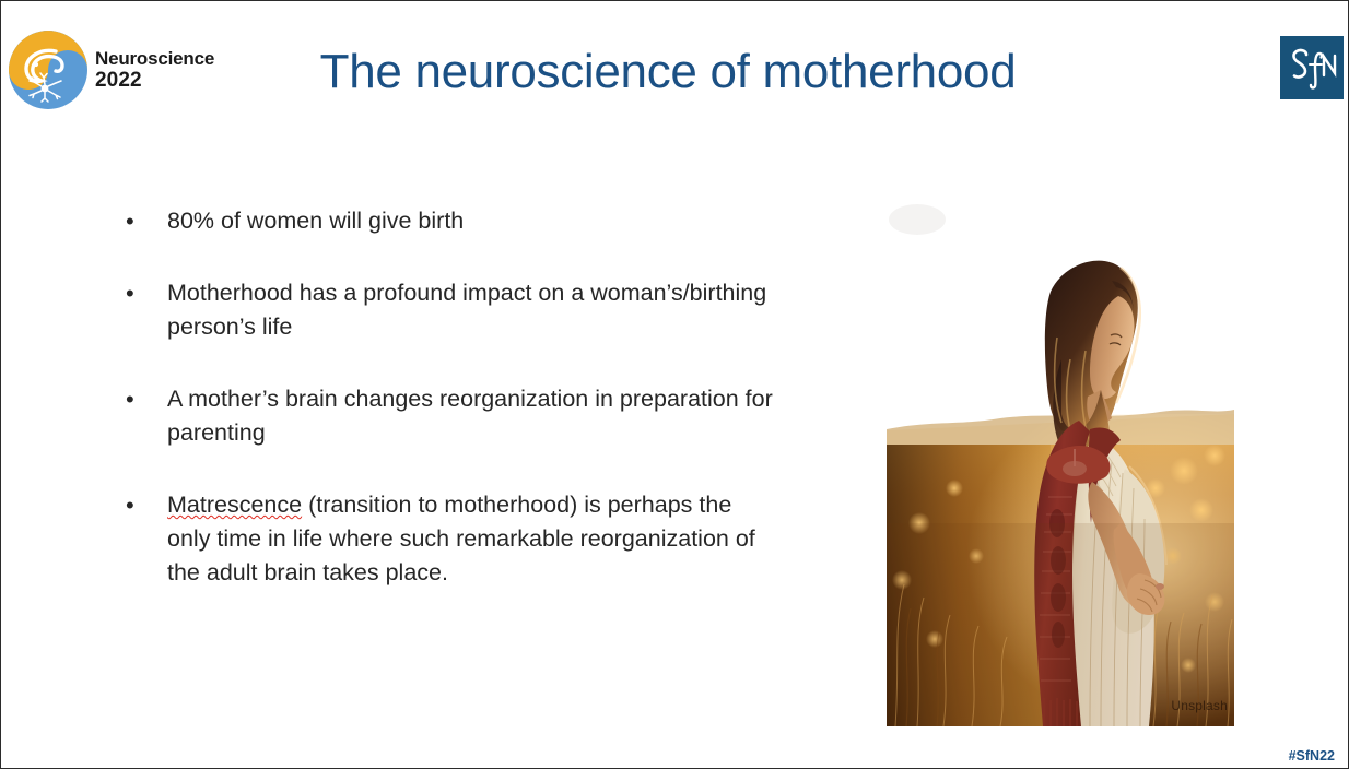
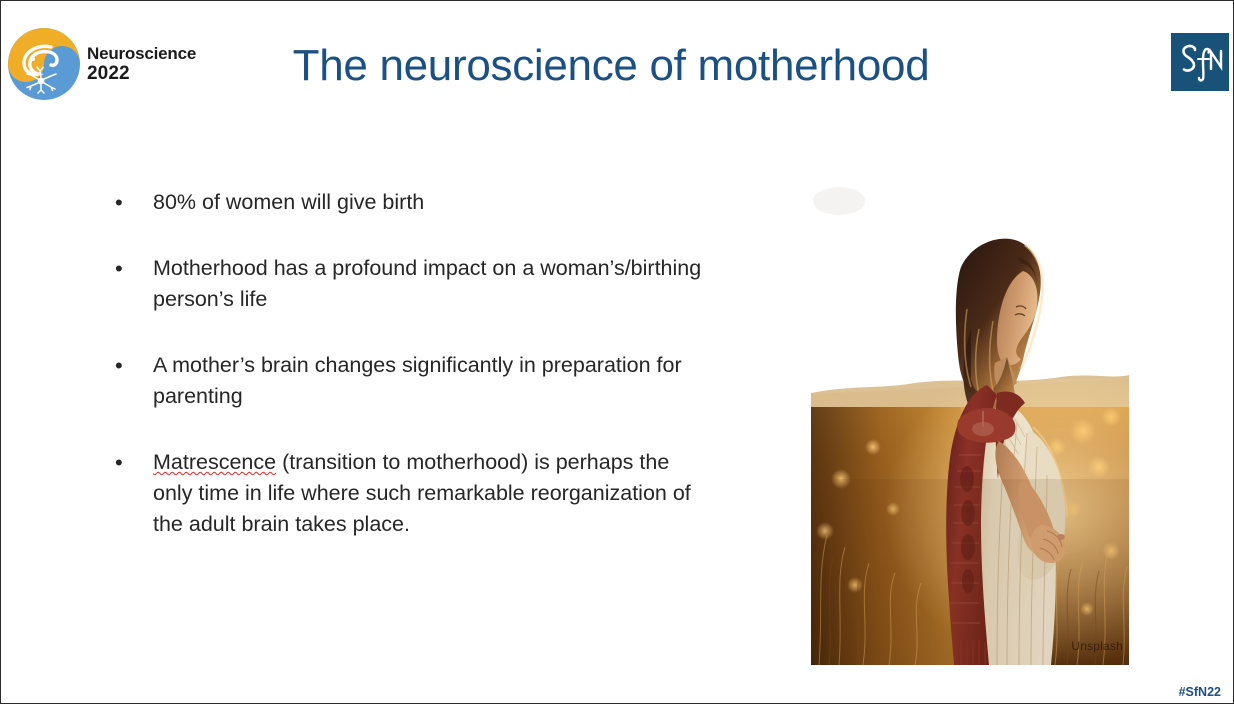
  Neuroscience
  2022
  The neuroscience of motherhood
  •
  80% of women will give birth
  •
  Motherhood has a profound impact on a woman’s/birthing person’s life
  •
- A mother’s brain changes reorganization in preparation for parenting
+ A mother’s brain changes significantly in preparation for parenting
  •
  Matrescence (transition to motherhood) is perhaps the only time in life where such remarkable reorganization of the adult brain takes place.
  Unsplash
  #SfN22
